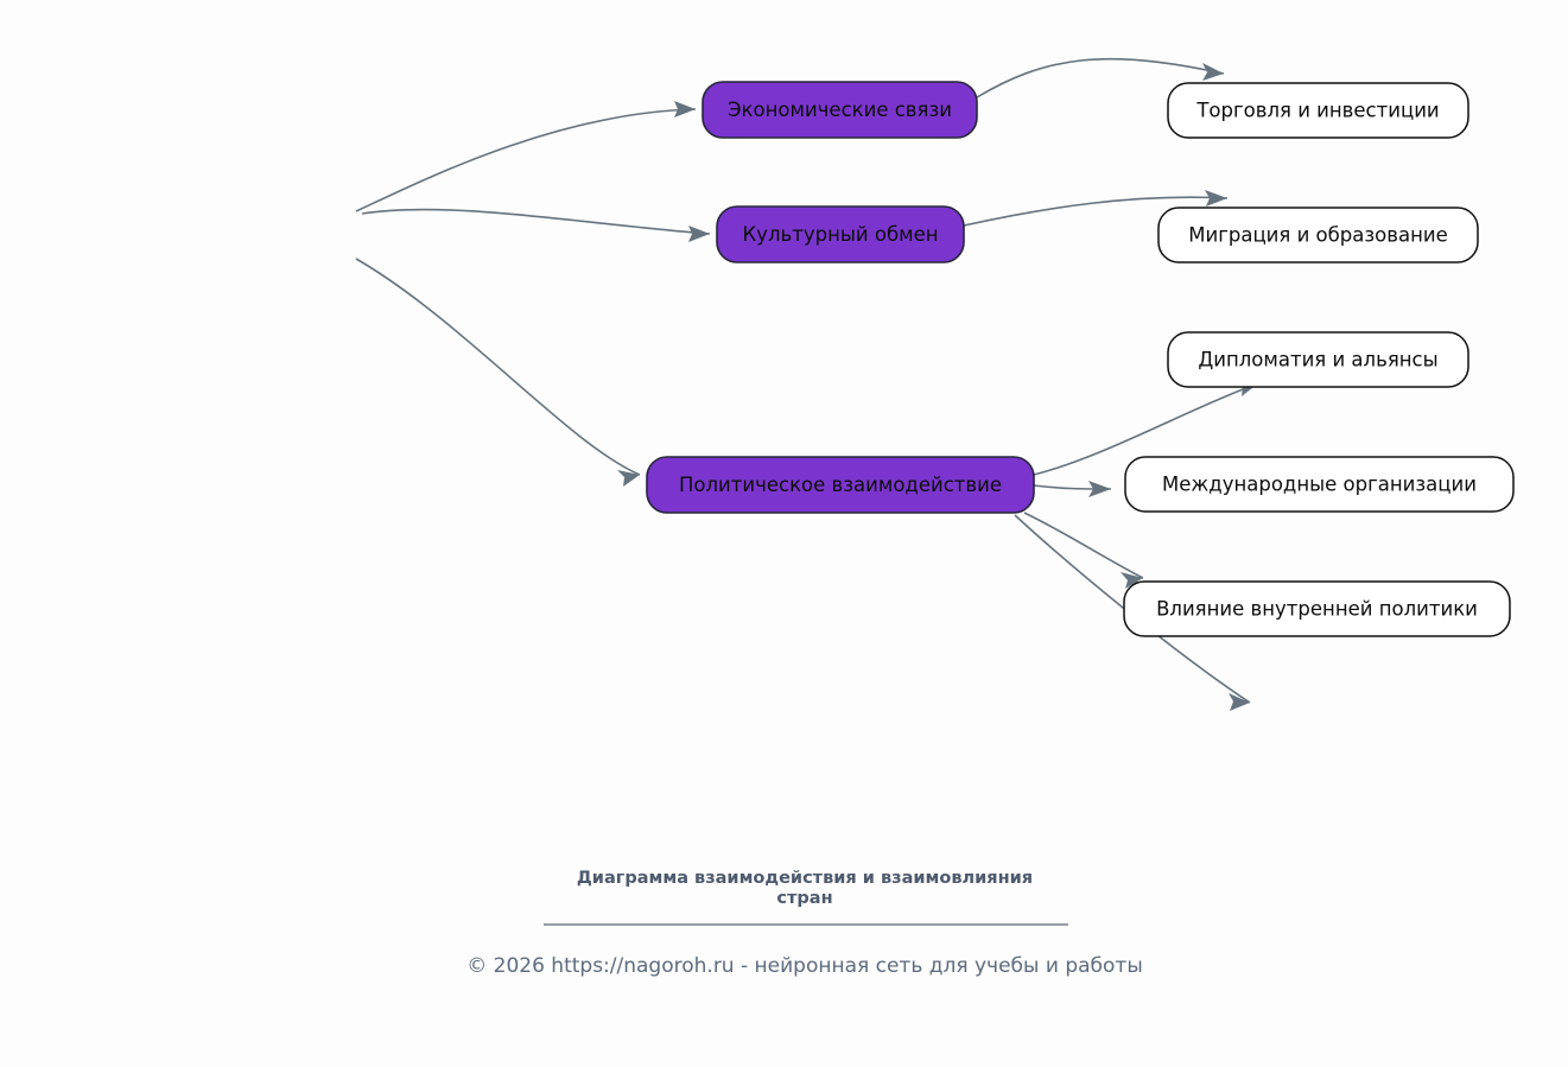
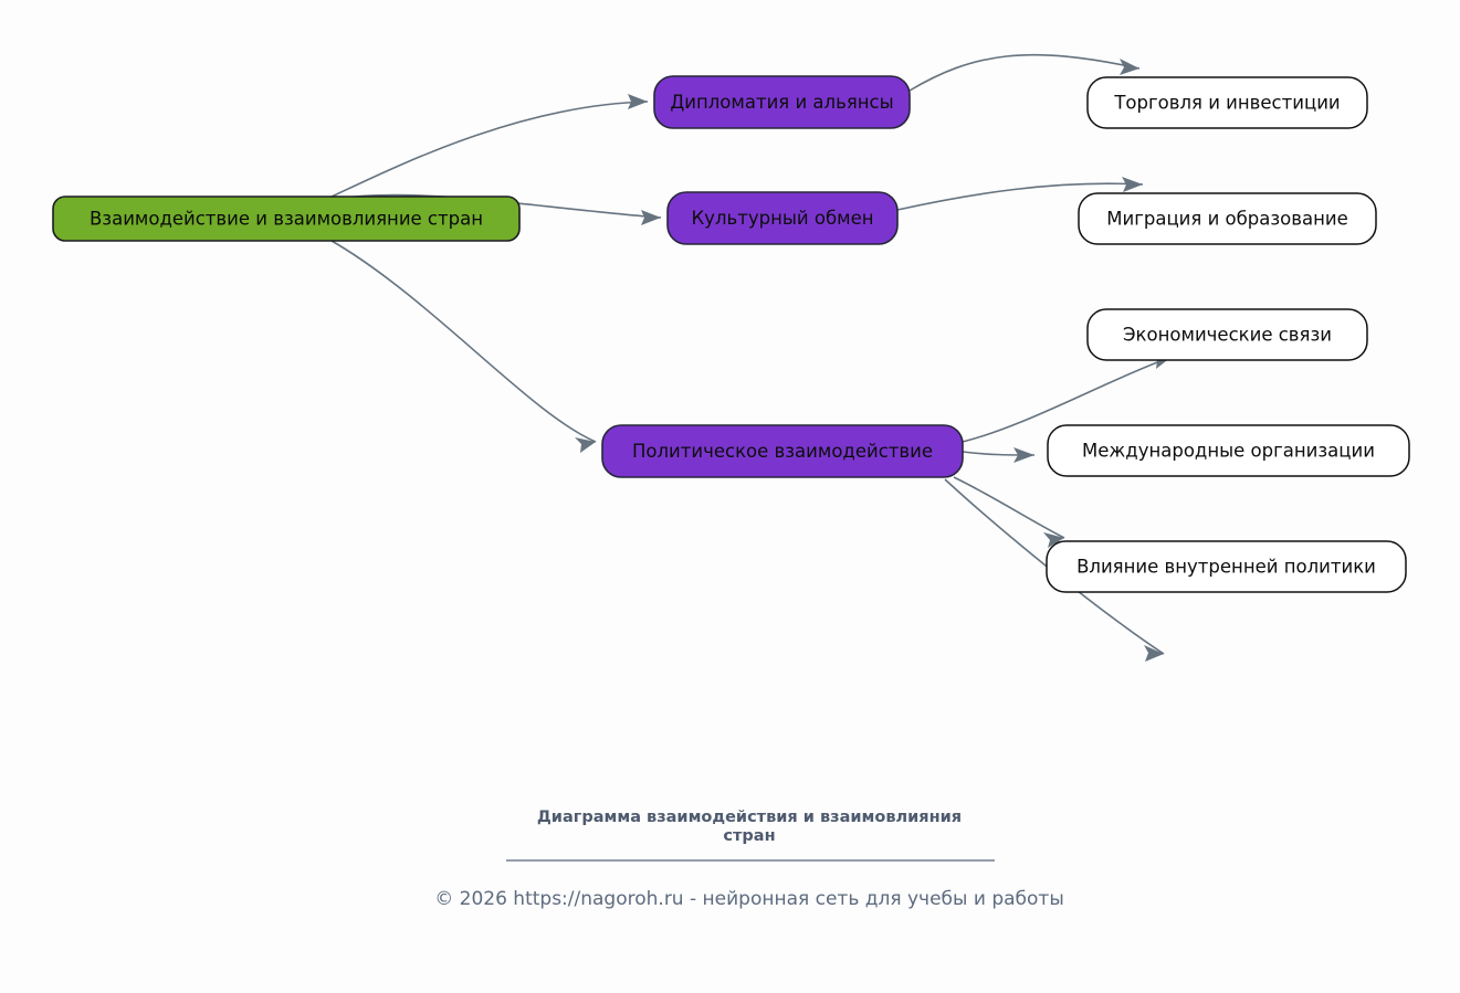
+ Взаимодействие и взаимовлияние стран
- Экономические связи
+ Дипломатия и альянсы
  Культурный обмен
  Политическое взаимодействие
  Торговля и инвестиции
  Миграция и образование
- Дипломатия и альянсы
+ Экономические связи
  Международные организации
  Влияние внутренней политики
  Диаграмма взаимодействия и взаимовлияния
  стран
  © 2026 https://nagoroh.ru - нейронная сеть для учебы и работы
